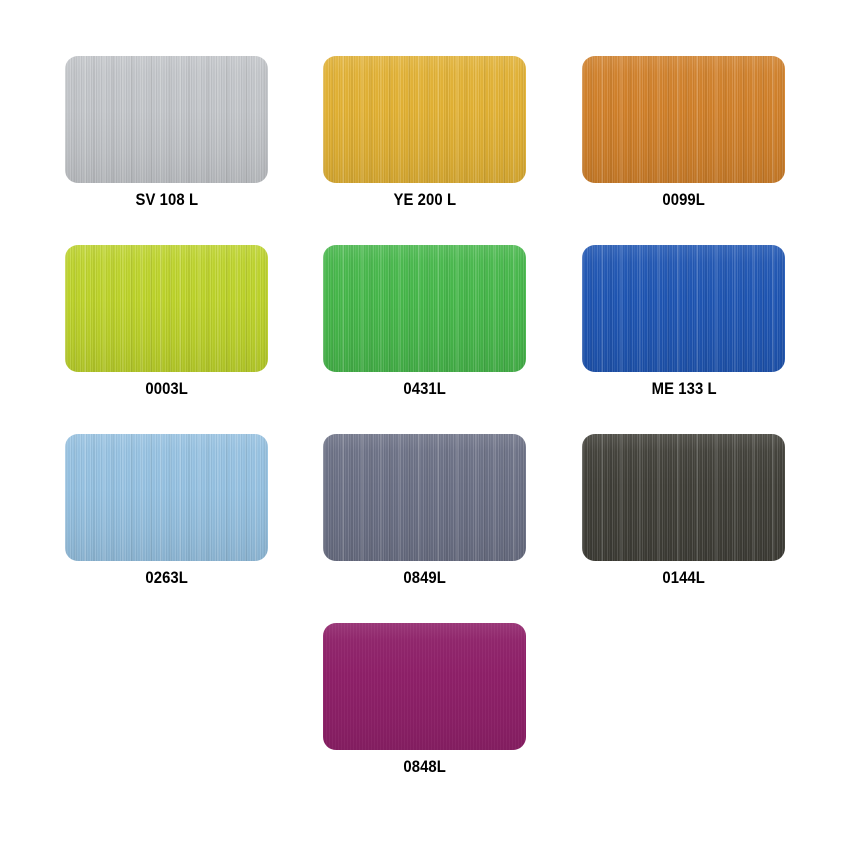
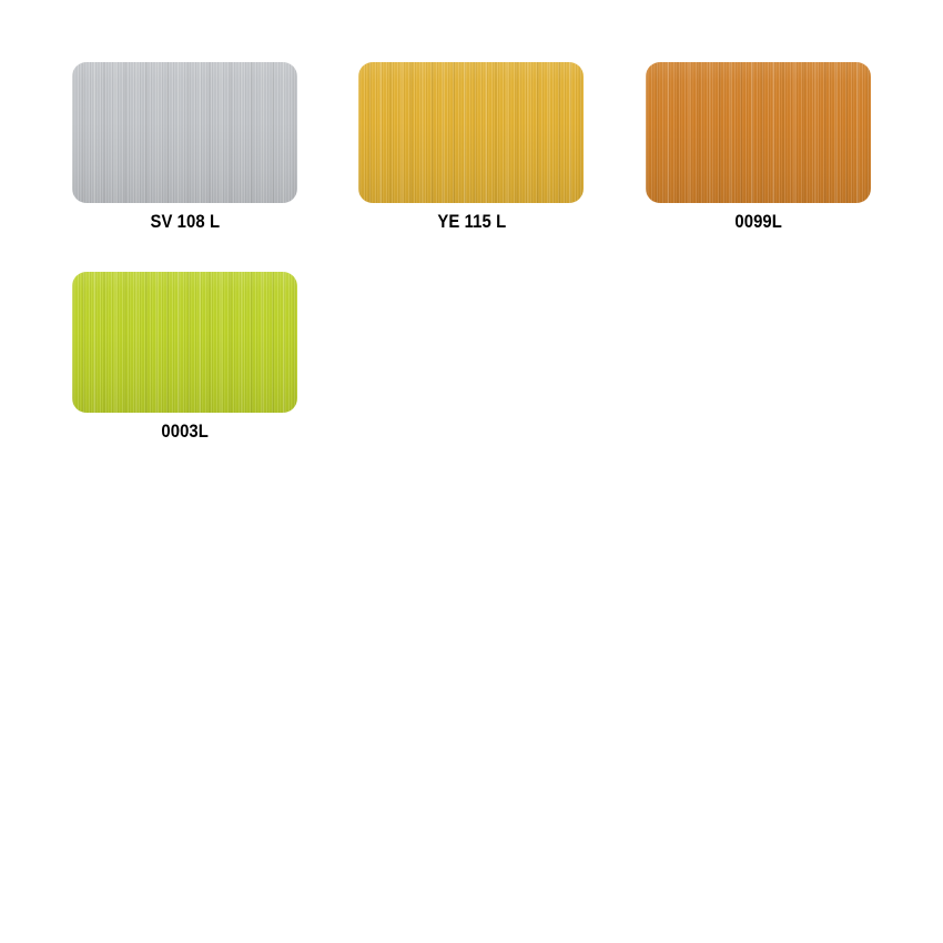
  SV 108 L
- YE 200 L
+ YE 115 L
  0099L
  0003L
- 0431L
- ME 133 L
- 0263L
- 0849L
- 0144L
- 0848L
